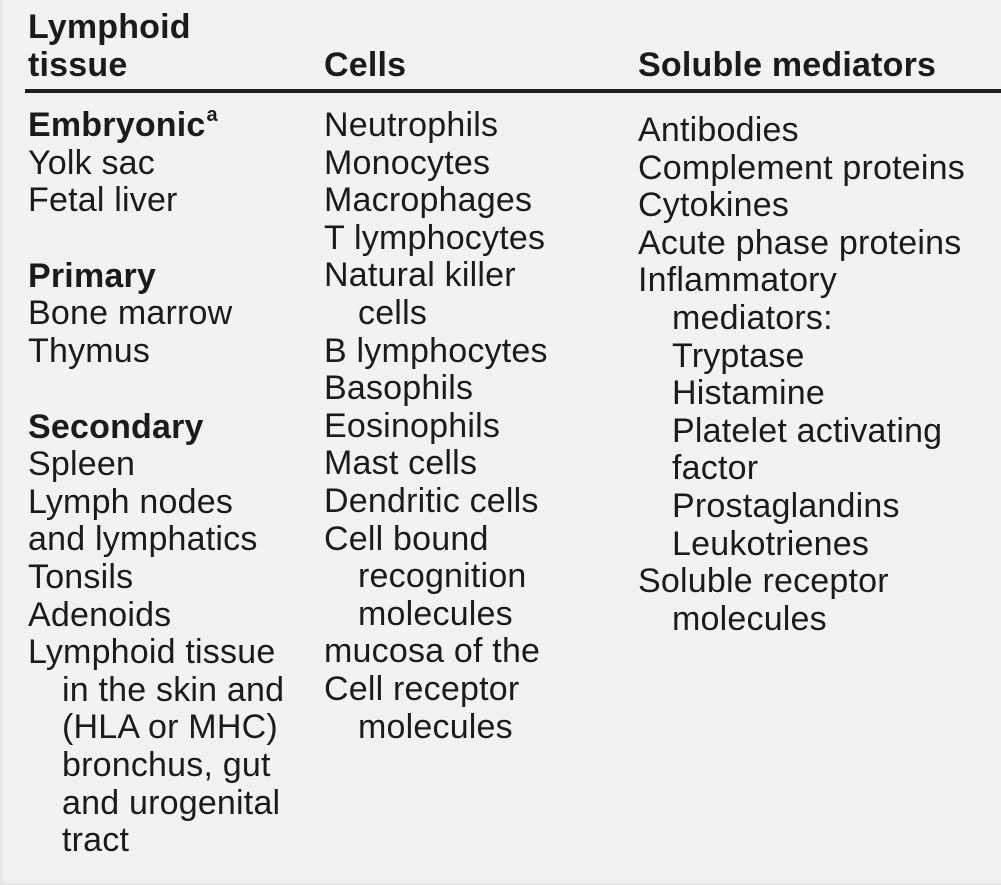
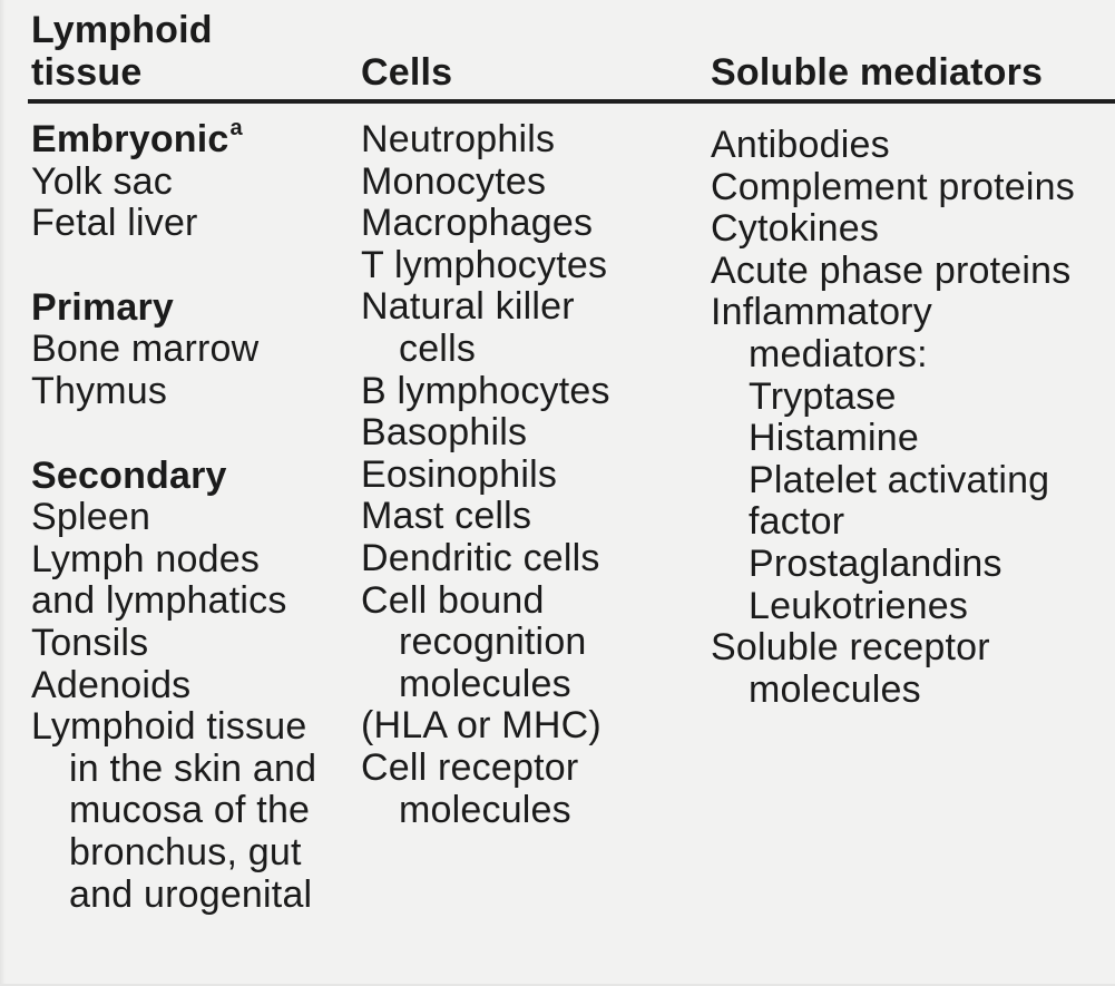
  Lymphoid tissue
  Cells
  Soluble mediators
  Embryonica
  Yolk sac
  Fetal liver
  Primary
  Bone marrow
  Thymus
  Secondary
  Spleen
  Lymph nodes
  and lymphatics
  Tonsils
  Adenoids
  Lymphoid tissue
  in the skin and
- (HLA or MHC)
+ mucosa of the
  bronchus, gut
  and urogenital
- tract
  Neutrophils
  Monocytes
  Macrophages
  T lymphocytes
  Natural killer
  cells
  B lymphocytes
  Basophils
  Eosinophils
  Mast cells
  Dendritic cells
  Cell bound
  recognition
  molecules
- mucosa of the
+ (HLA or MHC)
  Cell receptor
  molecules
  Antibodies
  Complement proteins
  Cytokines
  Acute phase proteins
  Inflammatory
  mediators:
  Tryptase
  Histamine
  Platelet activating
  factor
  Prostaglandins
  Leukotrienes
  Soluble receptor
  molecules
